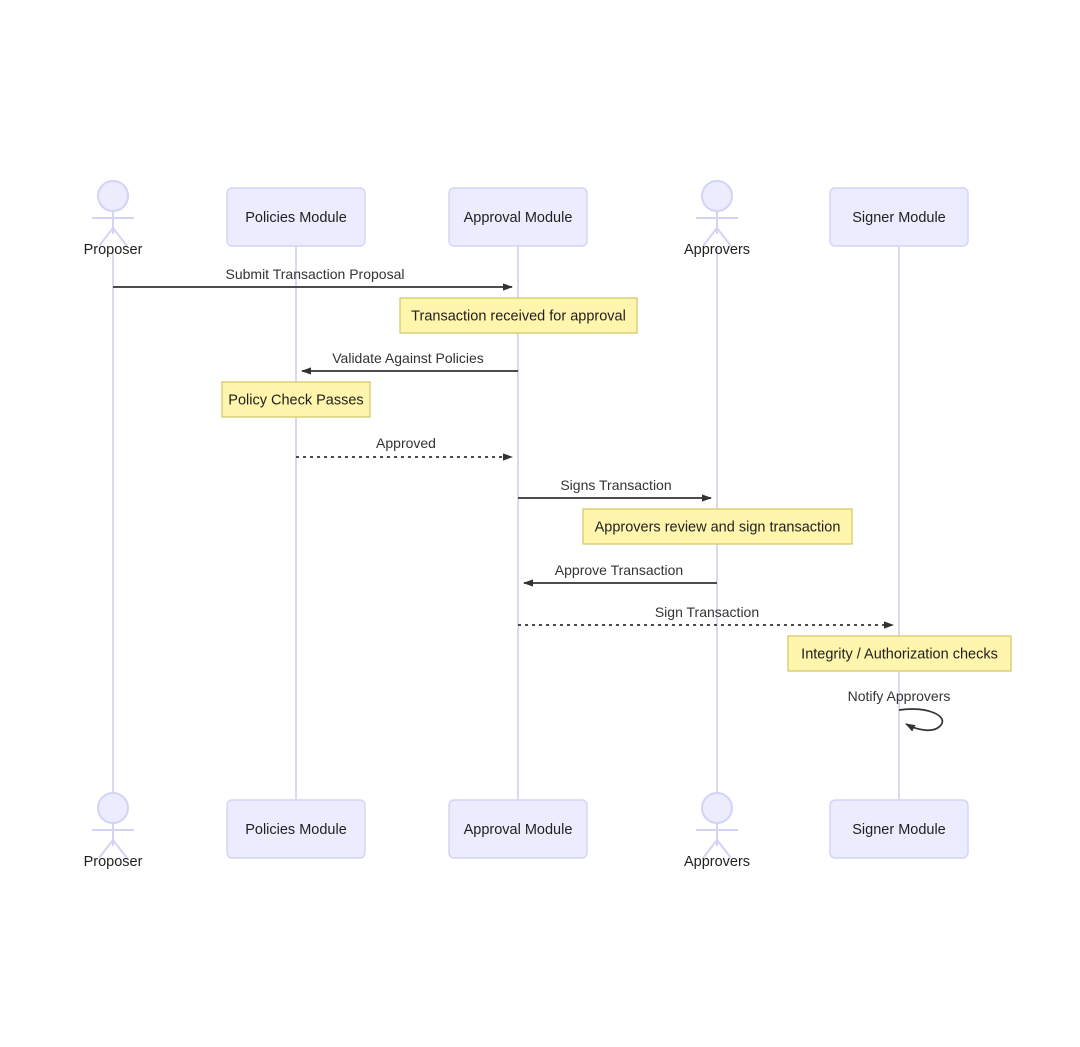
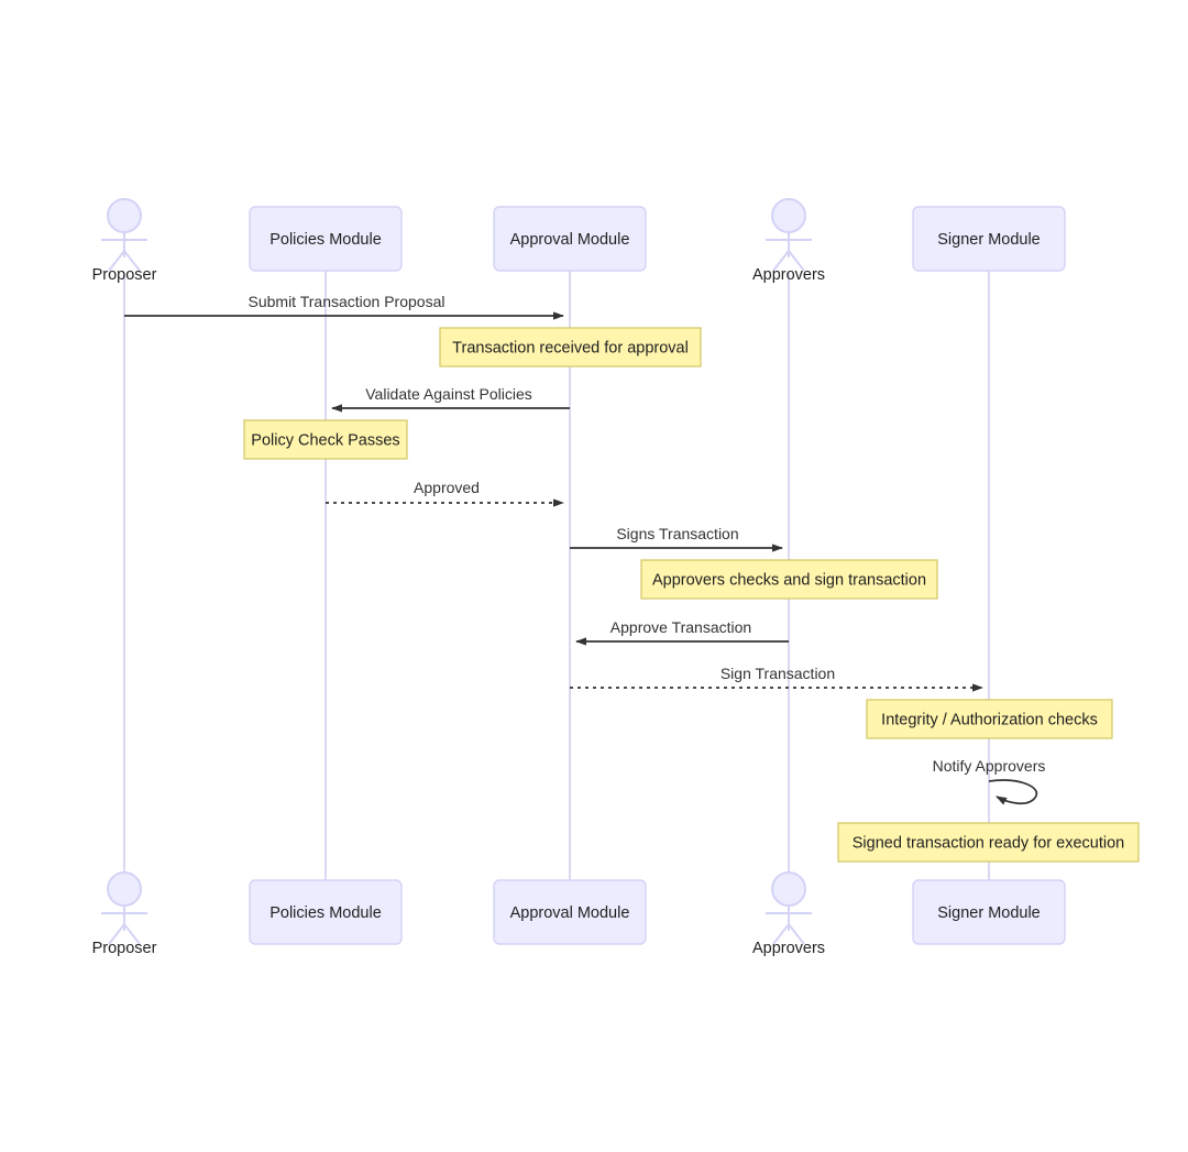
  Proposer
  Policies Module
  Approval Module
  Approvers
  Signer Module
  Submit Transaction Proposal
  Validate Against Policies
  Approved
  Signs Transaction
  Approve Transaction
  Sign Transaction
  Notify Approvers
  Transaction received for approval
  Policy Check Passes
- Approvers review and sign transaction
+ Approvers checks and sign transaction
  Integrity / Authorization checks
+ Signed transaction ready for execution
  Proposer
  Policies Module
  Approval Module
  Approvers
  Signer Module
